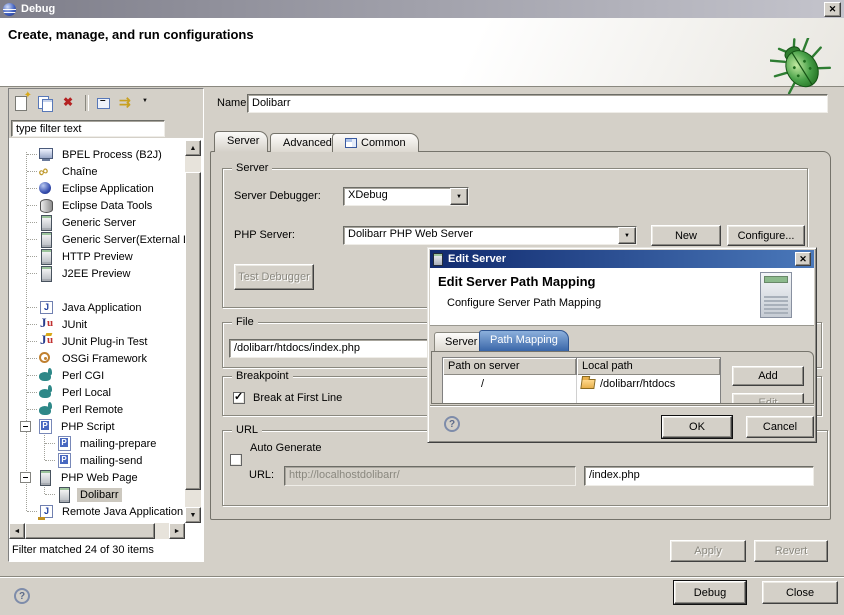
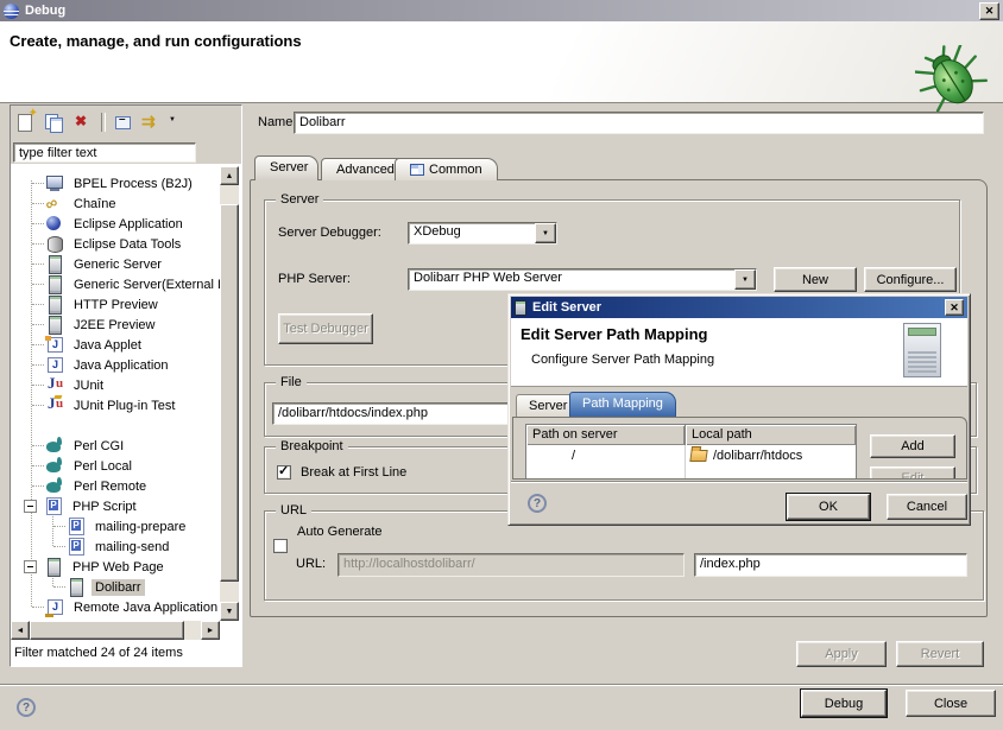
  Debug
  ✕
  Create, manage, and run configurations
  type filter text
  BPEL Process (B2J)
  Chaîne
  Eclipse Application
  Eclipse Data Tools
  Generic Server
  Generic Server(External
  HTTP Preview
  J2EE Preview
+ Java Applet
  Java Application
  JUnit
  JUnit Plug-in Test
- OSGi Framework
  Perl CGI
  Perl Local
  Perl Remote
  PHP Script
  mailing-prepare
  mailing-send
  PHP Web Page
  Dolibarr
  Remote Java Application
- Filter matched 24 of 30 items
+ Filter matched 24 of 24 items
  Name
  Dolibarr
  Server
  Advanced
  Common
  Server
  Server Debugger:
  XDebug
  PHP Server:
  Dolibarr PHP Web Server
  New
  Configure...
  Test Debugger
  File
  /dolibarr/htdocs/index.php
  Breakpoint
  Break at First Line
  URL
  Auto Generate
  URL:
  http://localhostdolibarr/
  /index.php
  Apply
  Revert
  ?
  Debug
  Close
  Edit Server
  ✕
  Edit Server Path Mapping
  Configure Server Path Mapping
  Server
  Path Mapping
  Path on server
  Local path
  /
  /dolibarr/htdocs
  Add
  ?
  OK
  Cancel
